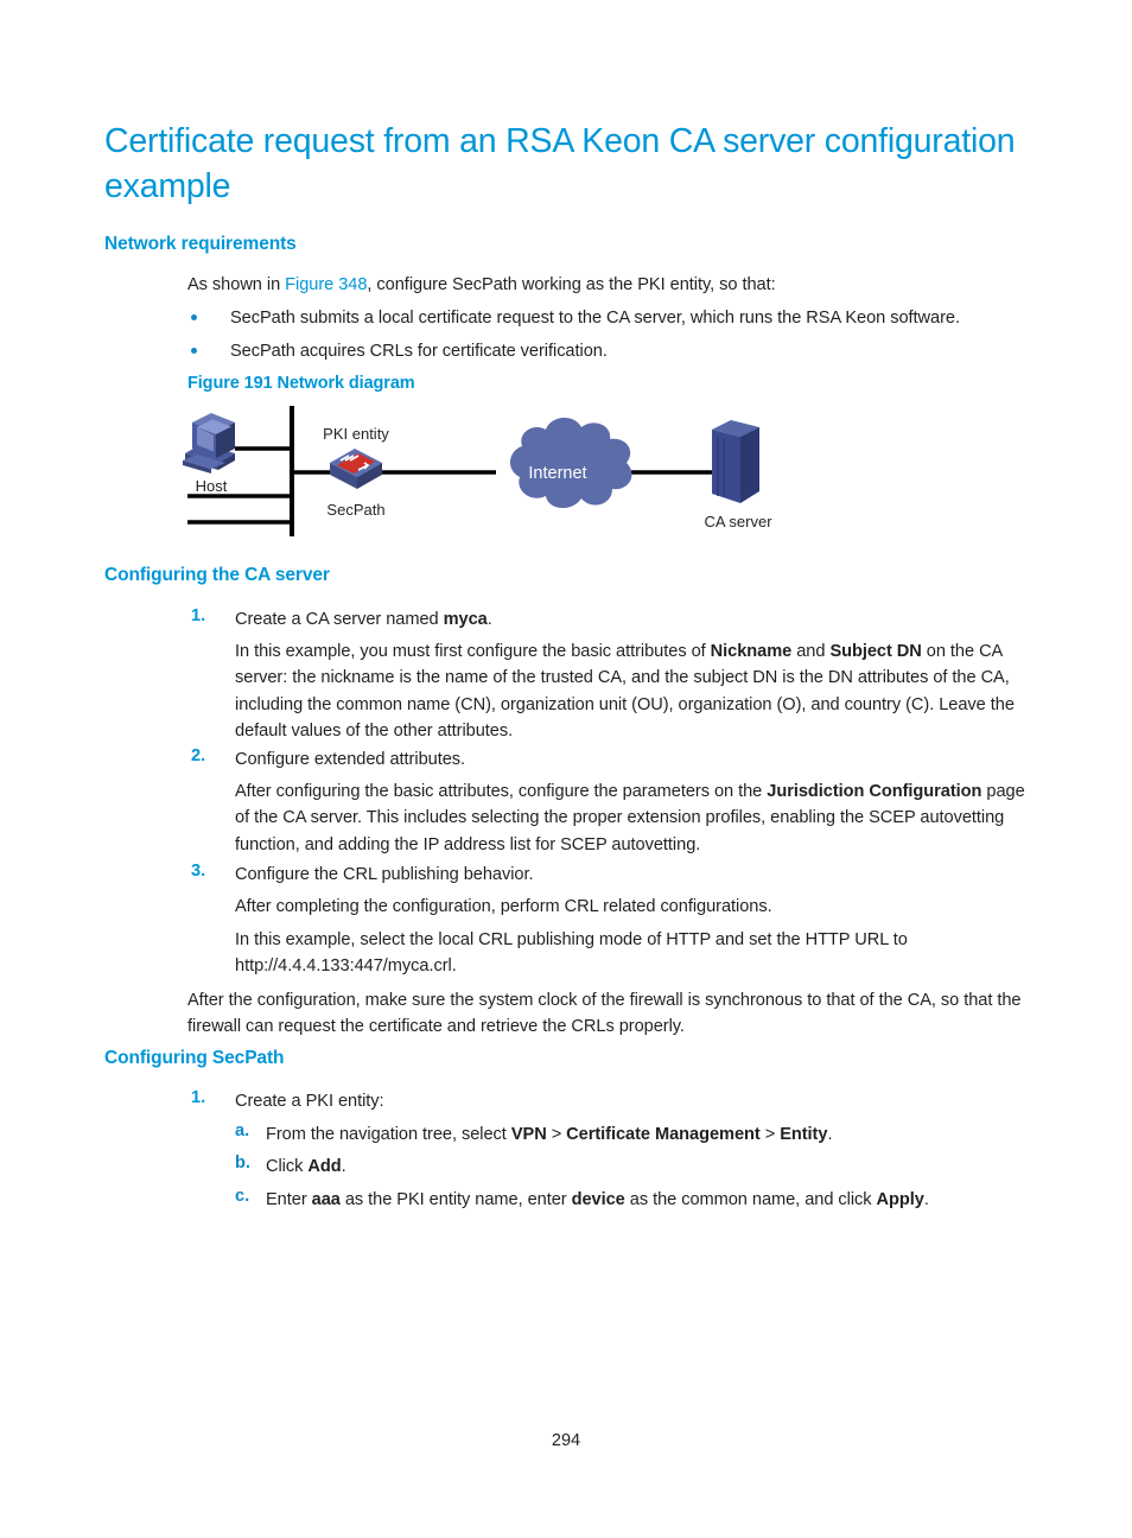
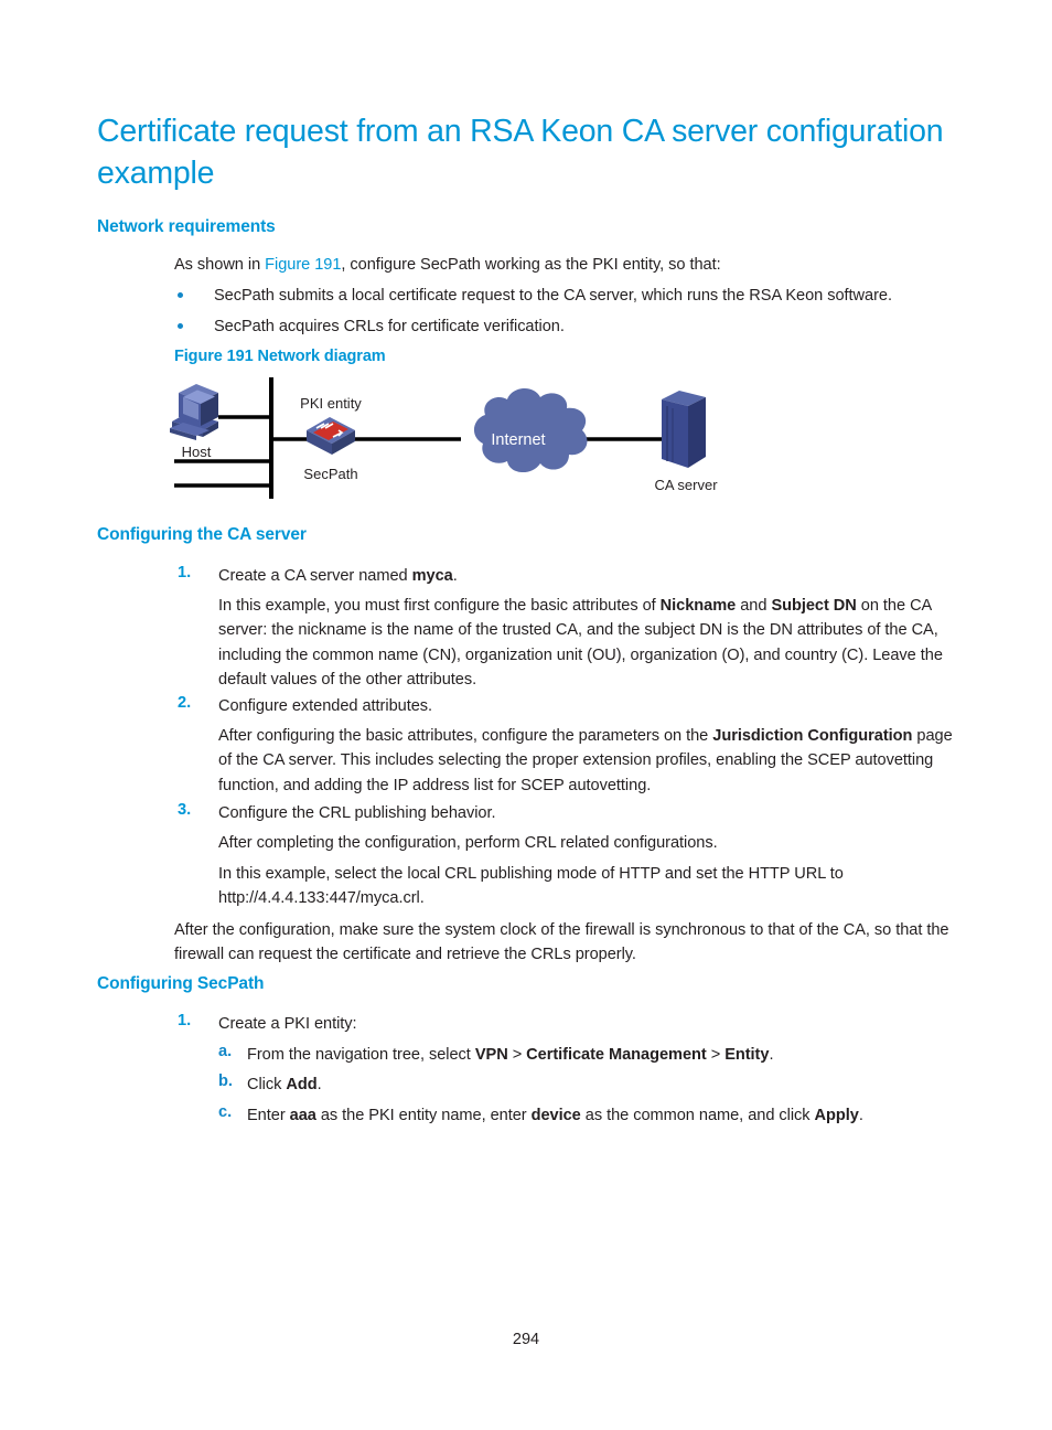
  Certificate request from an RSA Keon CA server configuration example
  Network requirements
- As shown in Figure 348, configure SecPath working as the PKI entity, so that:
+ As shown in Figure 191, configure SecPath working as the PKI entity, so that:
  SecPath submits a local certificate request to the CA server, which runs the RSA Keon software.
  SecPath acquires CRLs for certificate verification.
  Figure 191 Network diagram
  Internet
  Host
  PKI entity
  SecPath
  CA server
  Configuring the CA server
  1.
  Create a CA server named myca.
  In this example, you must first configure the basic attributes of Nickname and Subject DN on the CA server: the nickname is the name of the trusted CA, and the subject DN is the DN attributes of the CA, including the common name (CN), organization unit (OU), organization (O), and country (C). Leave the default values of the other attributes.
  2.
  Configure extended attributes.
  After configuring the basic attributes, configure the parameters on the Jurisdiction Configuration page of the CA server. This includes selecting the proper extension profiles, enabling the SCEP autovetting function, and adding the IP address list for SCEP autovetting.
  3.
  Configure the CRL publishing behavior.
  After completing the configuration, perform CRL related configurations.
  In this example, select the local CRL publishing mode of HTTP and set the HTTP URL to http://4.4.4.133:447/myca.crl.
  After the configuration, make sure the system clock of the firewall is synchronous to that of the CA, so that the firewall can request the certificate and retrieve the CRLs properly.
  Configuring SecPath
  1.
  Create a PKI entity:
  a.
  From the navigation tree, select VPN > Certificate Management > Entity.
  b.
  Click Add.
  c.
  Enter aaa as the PKI entity name, enter device as the common name, and click Apply.
  294
